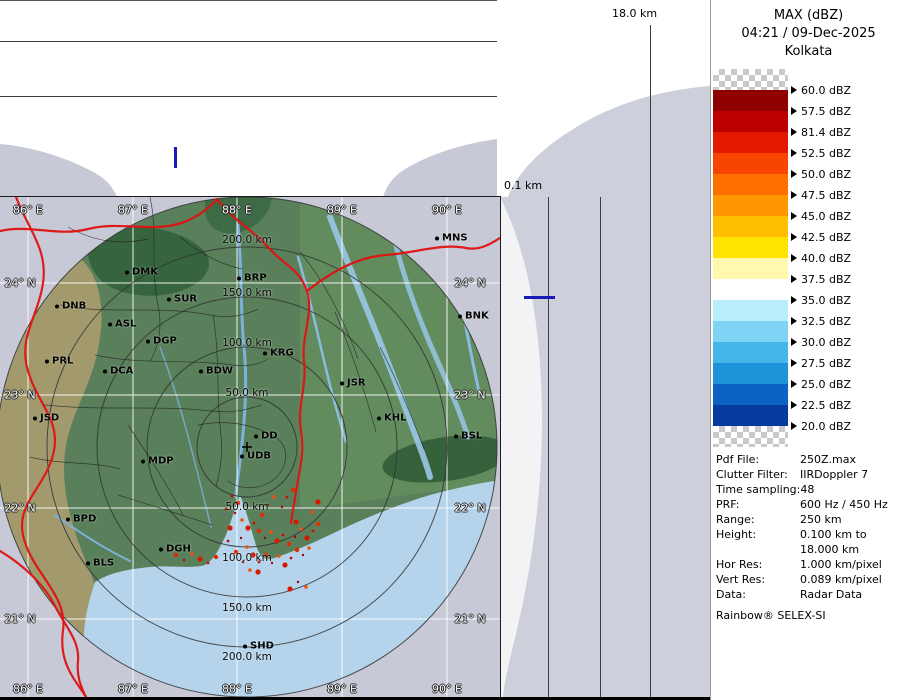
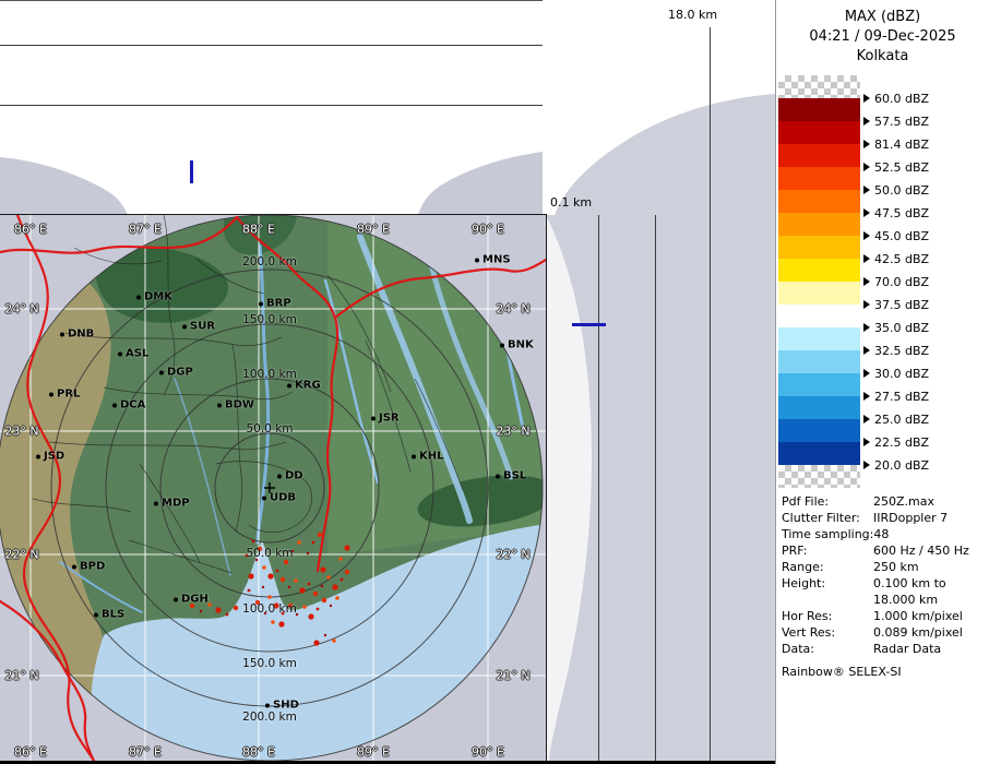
  18.0 km
  0.1 km
  86° E
  86° E
  87° E
  87° E
  88° E
  88° E
  89° E
  89° E
  90° E
  90° E
  24° N
  24° N
  23° N
  23° N
  22° N
  22° N
  21° N
  21° N
  200.0 km
  150.0 km
  100.0 km
  50.0 km
  50.0 km
  100.0 km
  150.0 km
  200.0 km
  MNS
  DMK
  BRP
  SUR
  DNB
  BNK
  ASL
  DGP
  KRG
  PRL
  DCA
  BDW
  JSR
  KHL
  JSD
  BSL
  DD
  UDB
  MDP
  BPD
  DGH
  BLS
  SHD
  MAX (dBZ)
  04:21 / 09-Dec-2025
  Kolkata
  60.0 dBZ
  57.5 dBZ
  81.4 dBZ
  52.5 dBZ
  50.0 dBZ
  47.5 dBZ
  45.0 dBZ
  42.5 dBZ
- 40.0 dBZ
+ 70.0 dBZ
  37.5 dBZ
  35.0 dBZ
  32.5 dBZ
  30.0 dBZ
  27.5 dBZ
  25.0 dBZ
  22.5 dBZ
  20.0 dBZ
  Pdf File:
  250Z.max
  Clutter Filter:
  IIRDoppler 7
  Time sampling:
  48
  PRF:
  600 Hz / 450 Hz
  Range:
  250 km
  Height:
  0.100 km to
  18.000 km
  Hor Res:
  1.000 km/pixel
  Vert Res:
  0.089 km/pixel
  Data:
  Radar Data
  Rainbow® SELEX-SI
